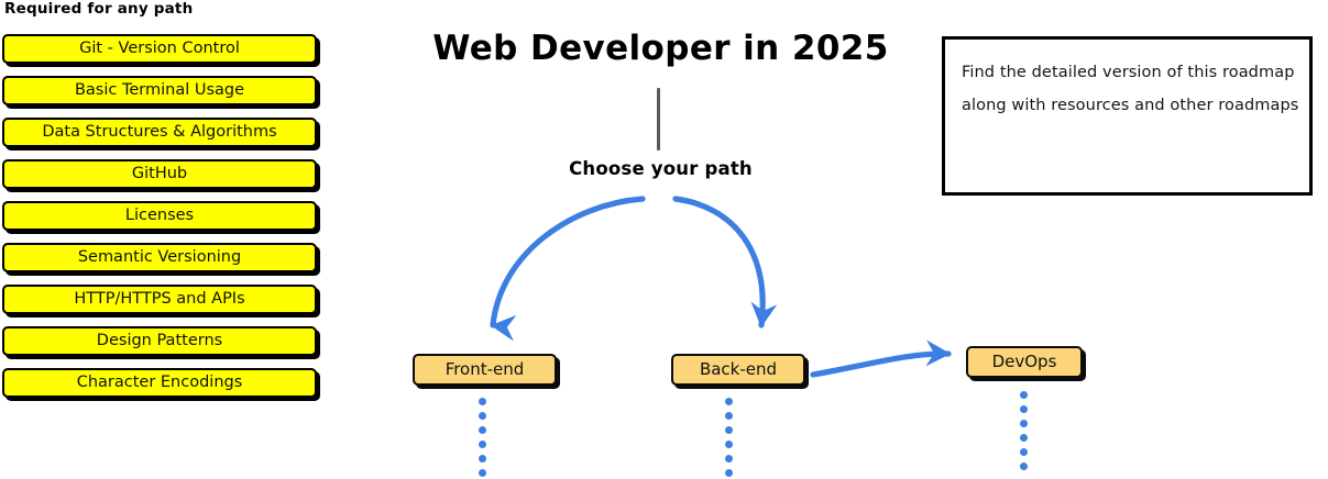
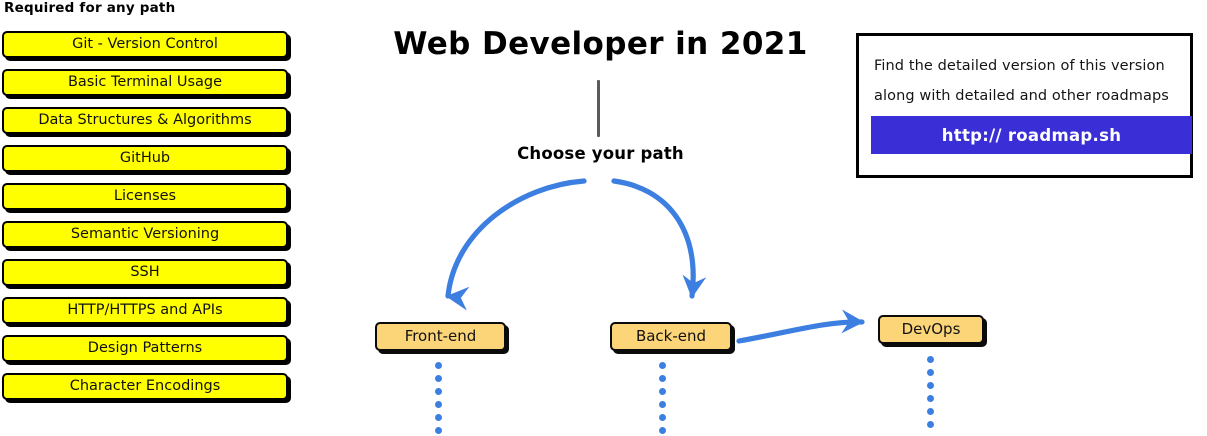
  Required for any path
  Git - Version Control
  Basic Terminal Usage
  Data Structures & Algorithms
  GitHub
  Licenses
  Semantic Versioning
+ SSH
  HTTP/HTTPS and APIs
  Design Patterns
  Character Encodings
- Web Developer in 2025
+ Web Developer in 2021
  Choose your path
  Front-end
  Back-end
  DevOps
- Find the detailed version of this roadmap
+ Find the detailed version of this version
- along with resources and other roadmaps
+ along with detailed and other roadmaps
+ http:// roadmap.sh
